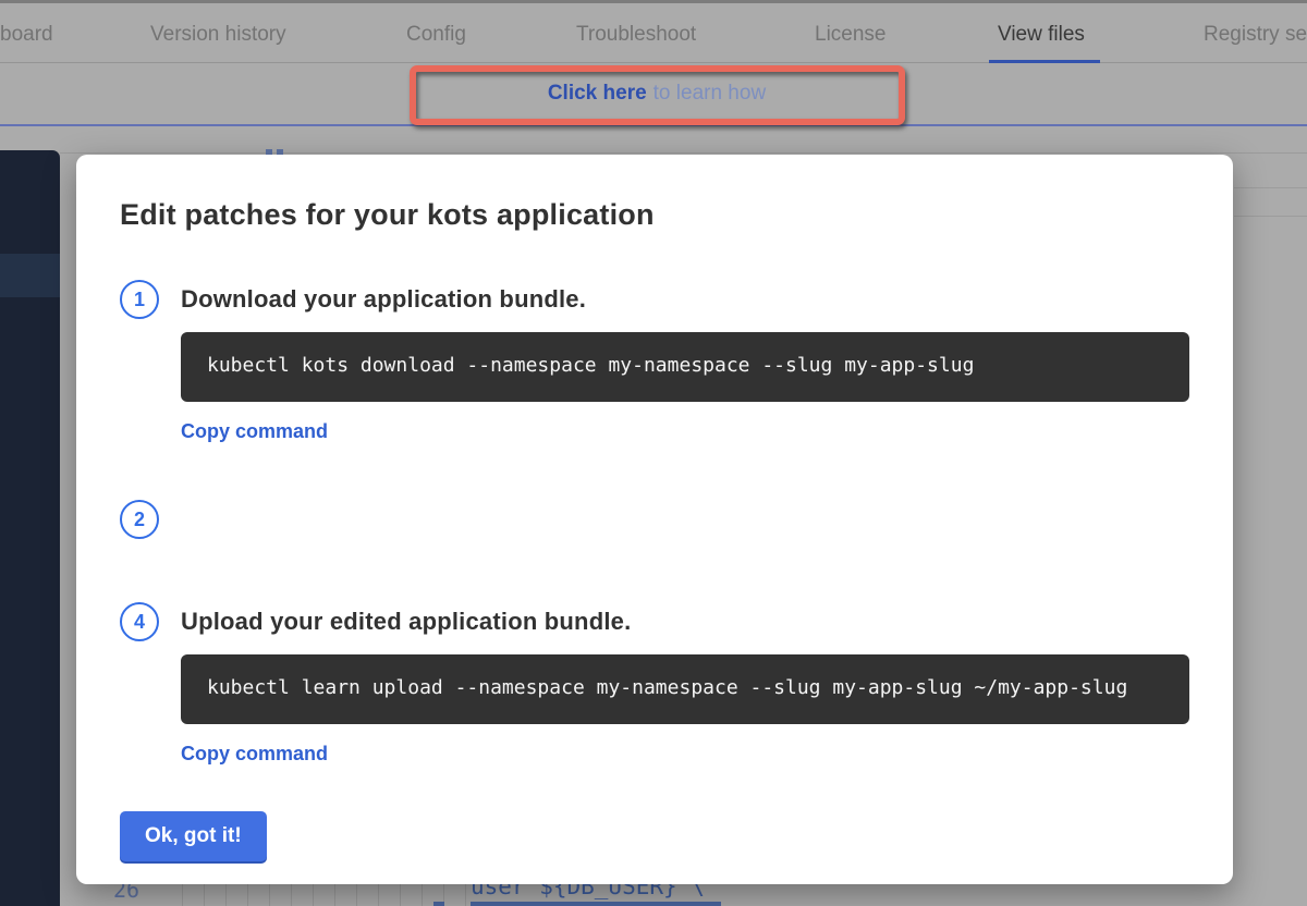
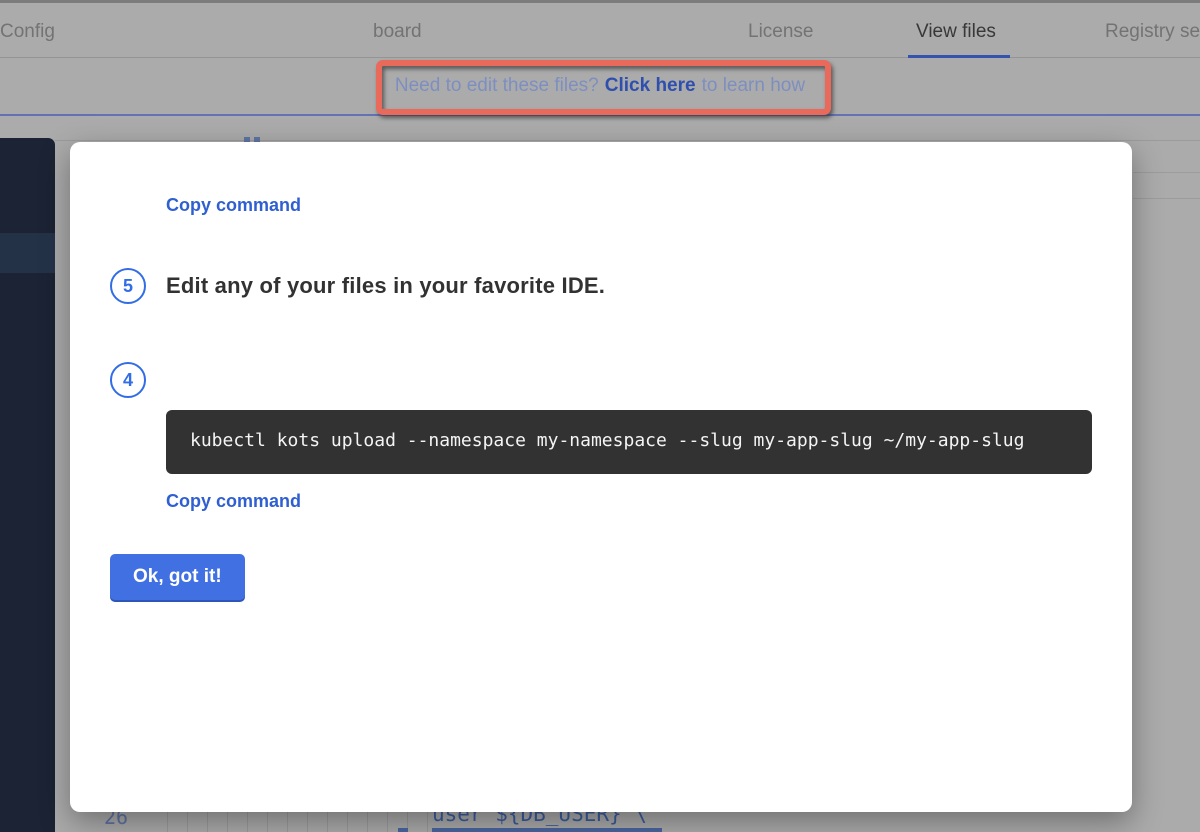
- board
+ Config
- Version history
- Config
+ board
- Troubleshoot
  License
  View files
  Registry se
+ Need to edit these files?
  Click here
  to learn how
  26
  user ${DB_USER} \
- Edit patches for your kots application
- 1
- Download your application bundle.
- kubectl kots download --namespace my-namespace --slug my-app-slug
  Copy command
- 2
+ 5
+ Edit any of your files in your favorite IDE.
  4
- Upload your edited application bundle.
- kubectl learn upload --namespace my-namespace --slug my-app-slug ~/my-app-slug
+ kubectl kots upload --namespace my-namespace --slug my-app-slug ~/my-app-slug
  Copy command
  Ok, got it!
